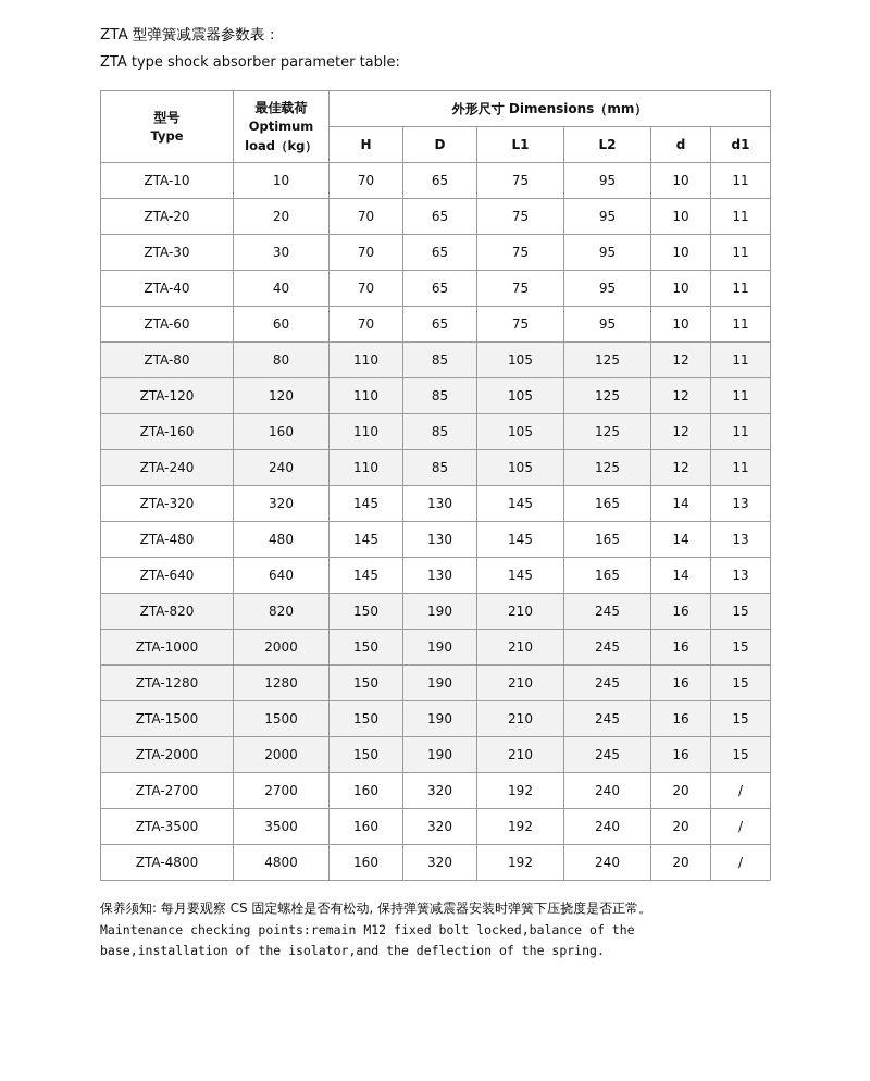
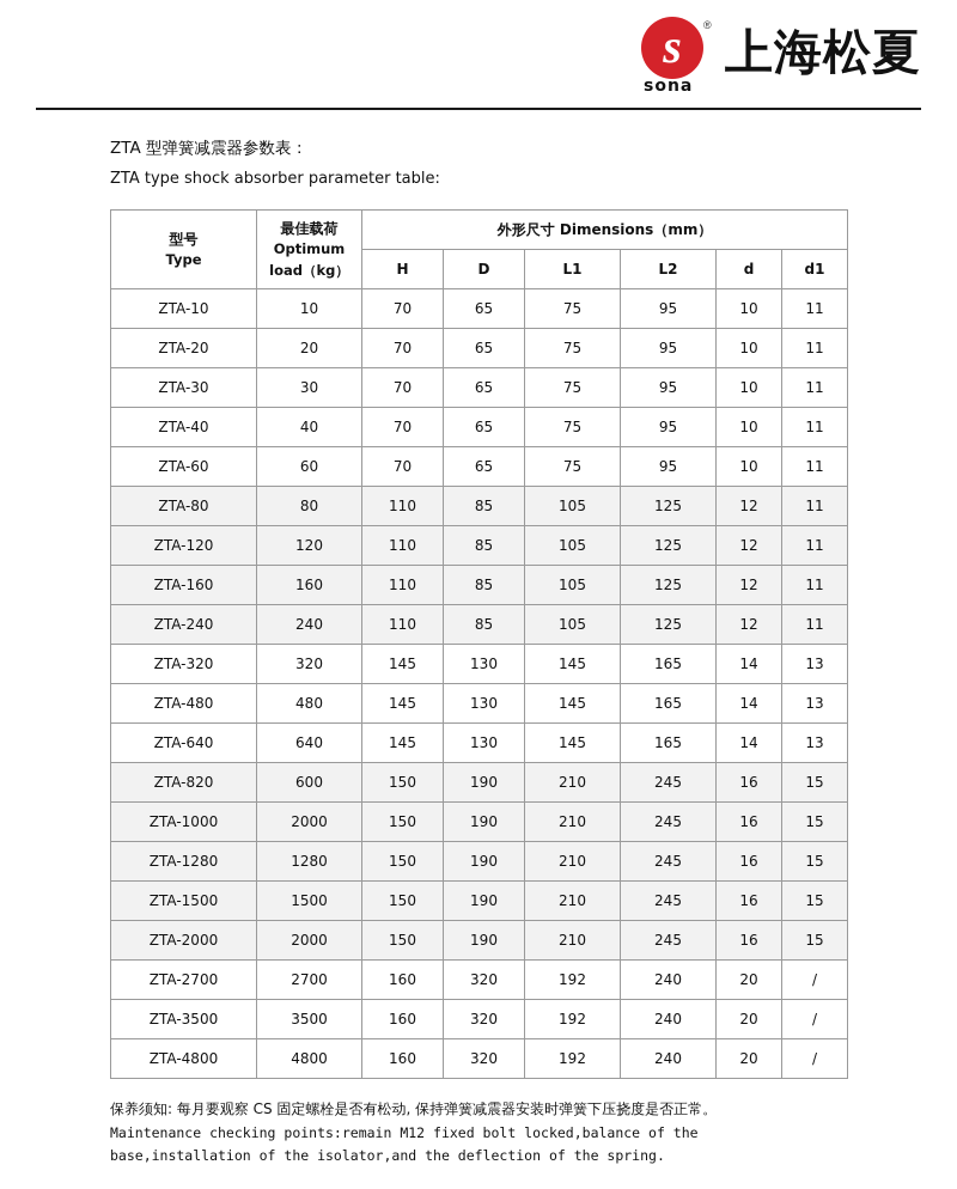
+ s
+ ®
+ sona
+ 上海松夏
  ZTA 型弹簧减震器参数表：
  ZTA type shock absorber parameter table:
  型号 Type	最佳载荷 Optimum load（kg）	外形尺寸 Dimensions（mm）
  H	D	L1	L2	d	d1
  ZTA-10	10	70	65	75	95	10	11
  ZTA-20	20	70	65	75	95	10	11
  ZTA-30	30	70	65	75	95	10	11
  ZTA-40	40	70	65	75	95	10	11
  ZTA-60	60	70	65	75	95	10	11
  ZTA-80	80	110	85	105	125	12	11
  ZTA-120	120	110	85	105	125	12	11
  ZTA-160	160	110	85	105	125	12	11
  ZTA-240	240	110	85	105	125	12	11
  ZTA-320	320	145	130	145	165	14	13
  ZTA-480	480	145	130	145	165	14	13
  ZTA-640	640	145	130	145	165	14	13
- ZTA-820	820	150	190	210	245	16	15
+ ZTA-820	600	150	190	210	245	16	15
  ZTA-1000	2000	150	190	210	245	16	15
  ZTA-1280	1280	150	190	210	245	16	15
  ZTA-1500	1500	150	190	210	245	16	15
  ZTA-2000	2000	150	190	210	245	16	15
  ZTA-2700	2700	160	320	192	240	20	/
  ZTA-3500	3500	160	320	192	240	20	/
  ZTA-4800	4800	160	320	192	240	20	/
  保养须知: 每月要观察 CS 固定螺栓是否有松动, 保持弹簧减震器安装时弹簧下压挠度是否正常。
  Maintenance checking points:remain M12 fixed bolt locked,balance of the
  base,installation of the isolator,and the deflection of the spring.
